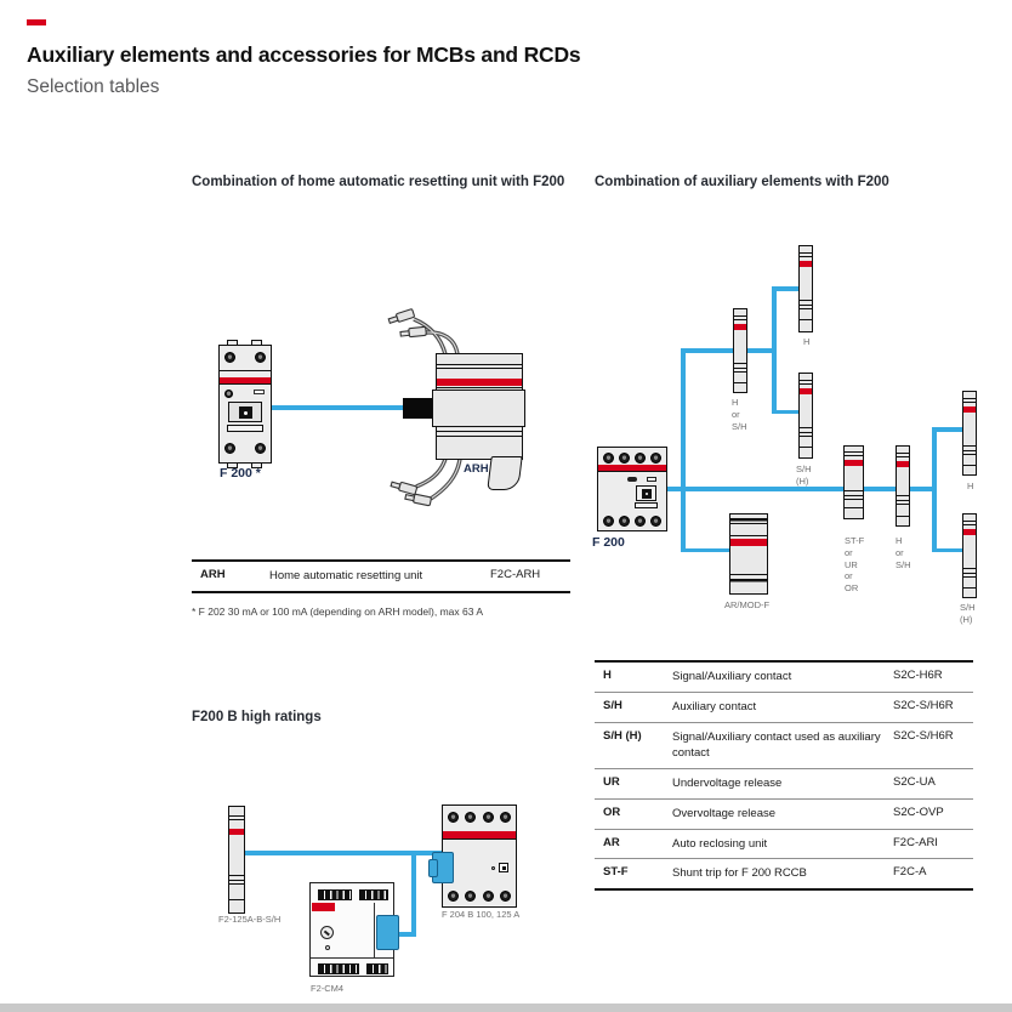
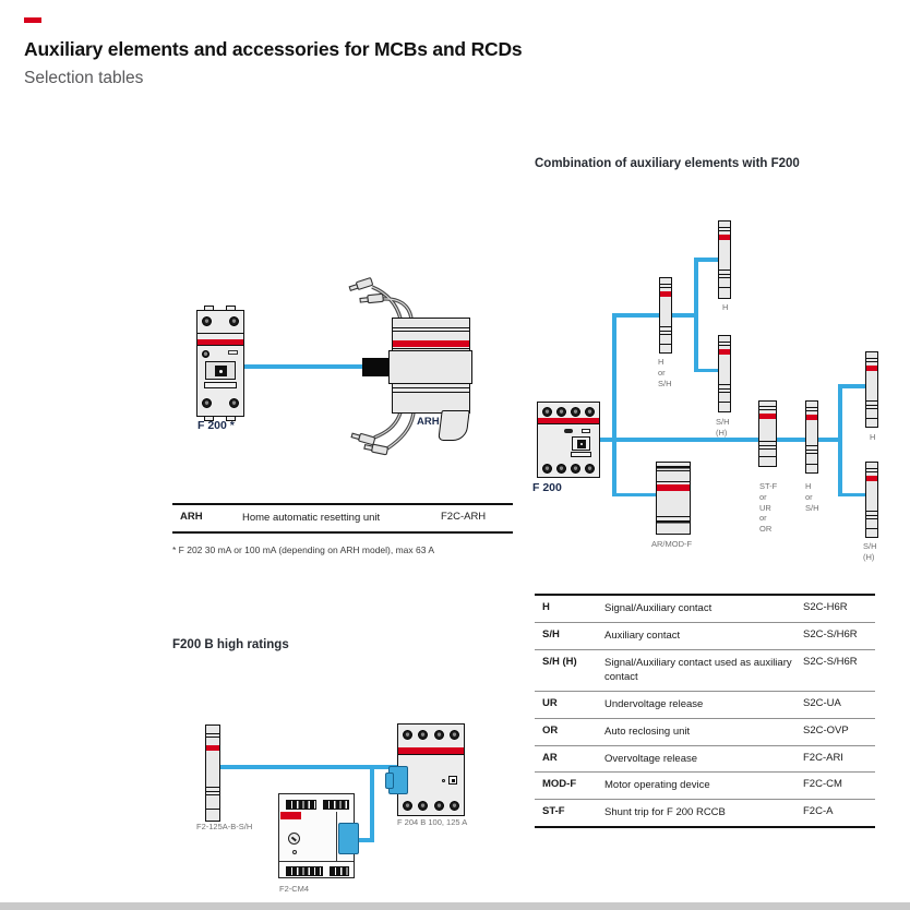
  Auxiliary elements and accessories for MCBs and RCDs
  Selection tables
- Combination of home automatic resetting unit with F200
  Combination of auxiliary elements with F200
  F 200 *
  ARH
  ARH
  Home automatic resetting unit
  F2C-ARH
  * F 202 30 mA or 100 mA (depending on ARH model), max 63 A
  F200 B high ratings
  F2-125A-B-S/H
  F2-CM4
  F 204 B 100, 125 A
  F 200
  H
  H
  or
  S/H
  S/H
  (H)
  AR/MOD-F
  ST-F
  or
  UR
  or
  OR
  H
  or
  S/H
  H
  S/H
  (H)
  H
  Signal/Auxiliary contact
  S2C-H6R
  S/H
  Auxiliary contact
  S2C-S/H6R
  S/H (H)
  Signal/Auxiliary contact used as auxiliary contact
  S2C-S/H6R
  UR
  Undervoltage release
  S2C-UA
  OR
- Overvoltage release
+ Auto reclosing unit
  S2C-OVP
  AR
- Auto reclosing unit
+ Overvoltage release
  F2C-ARI
+ MOD-F
+ Motor operating device
+ F2C-CM
  ST-F
  Shunt trip for F 200 RCCB
  F2C-A
